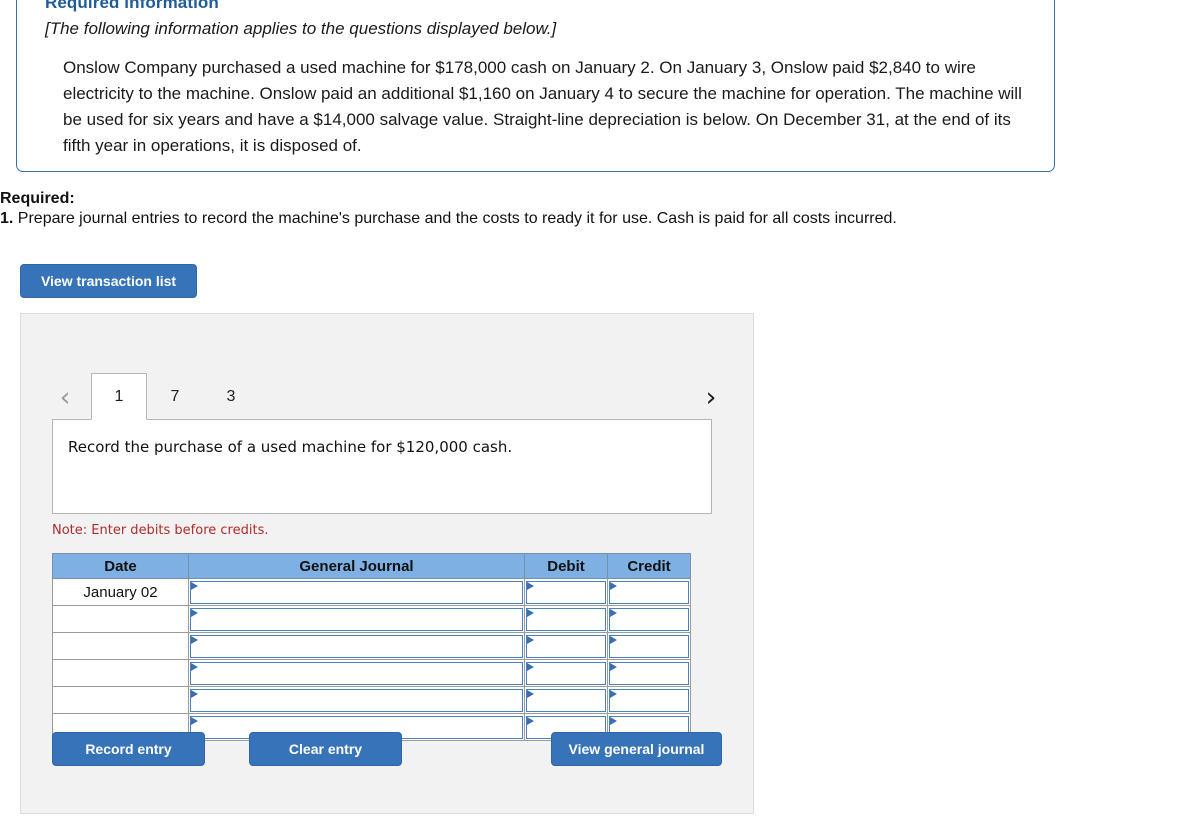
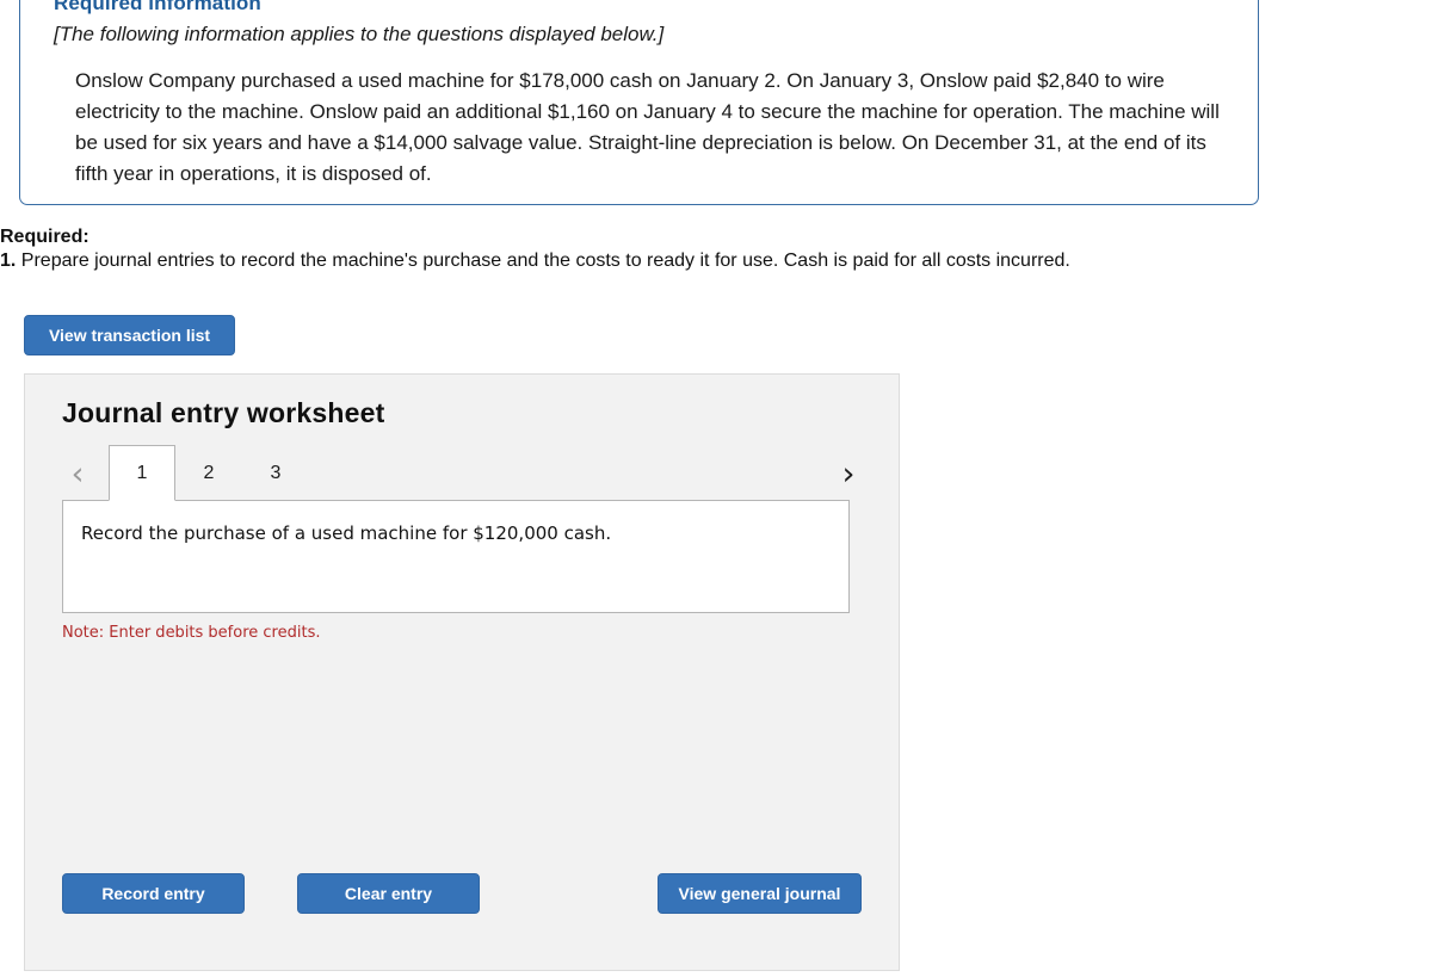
  Required information
  [The following information applies to the questions displayed below.]
  Onslow Company purchased a used machine for $178,000 cash on January 2. On January 3, Onslow paid $2,840 to wire electricity to the machine. Onslow paid an additional $1,160 on January 4 to secure the machine for operation. The machine will be used for six years and have a $14,000 salvage value. Straight-line depreciation is below. On December 31, at the end of its fifth year in operations, it is disposed of.
  Required:
  1. Prepare journal entries to record the machine's purchase and the costs to ready it for use. Cash is paid for all costs incurred.
  View transaction list
+ Journal entry worksheet
  ‹
  1
- 7
+ 2
  3
  ›
  Record the purchase of a used machine for $120,000 cash.
  Note: Enter debits before credits.
- Date	General Journal	Debit	Credit
- January 02
  Record entry
  Clear entry
  View general journal
